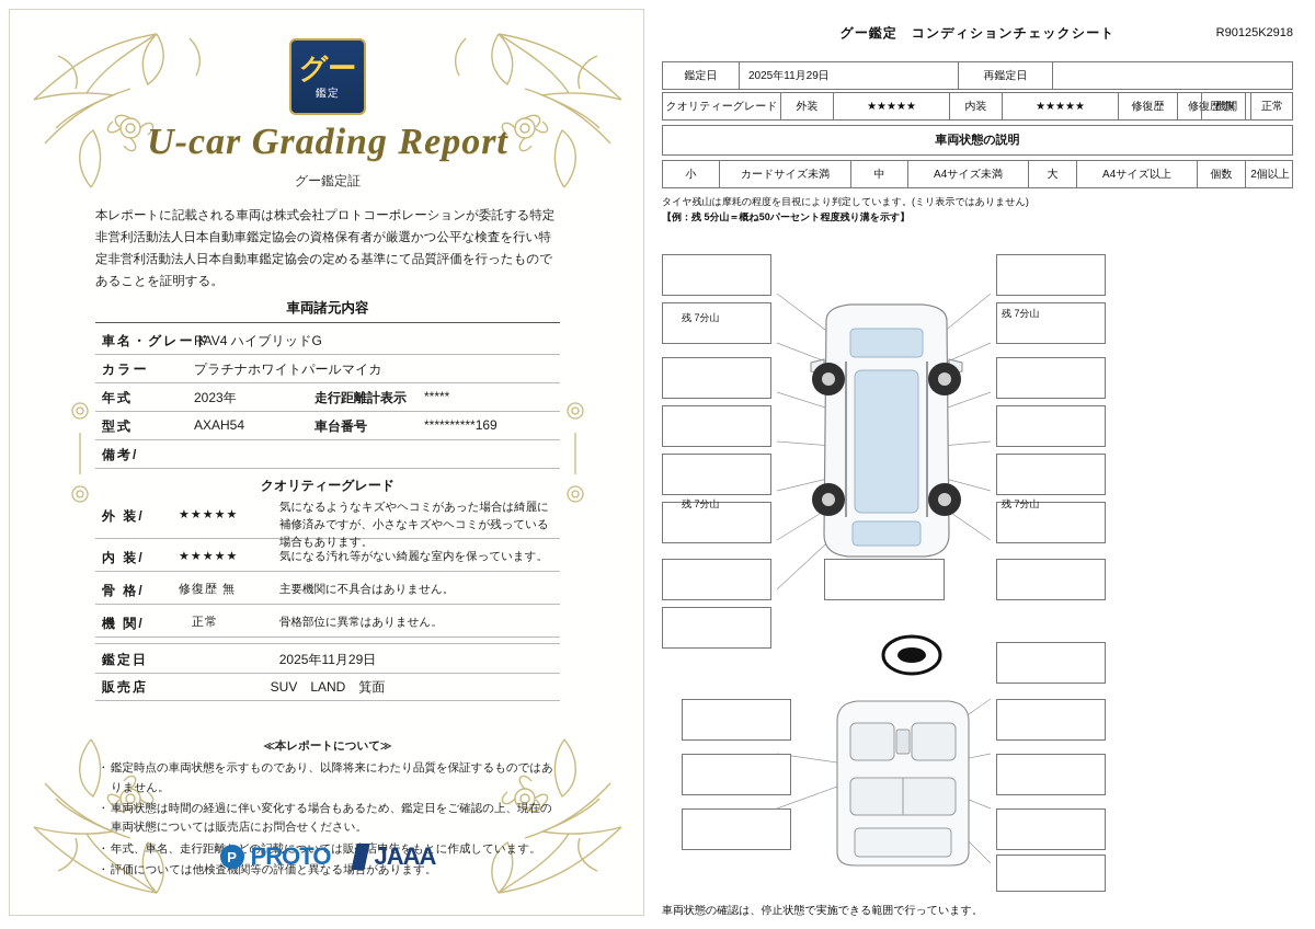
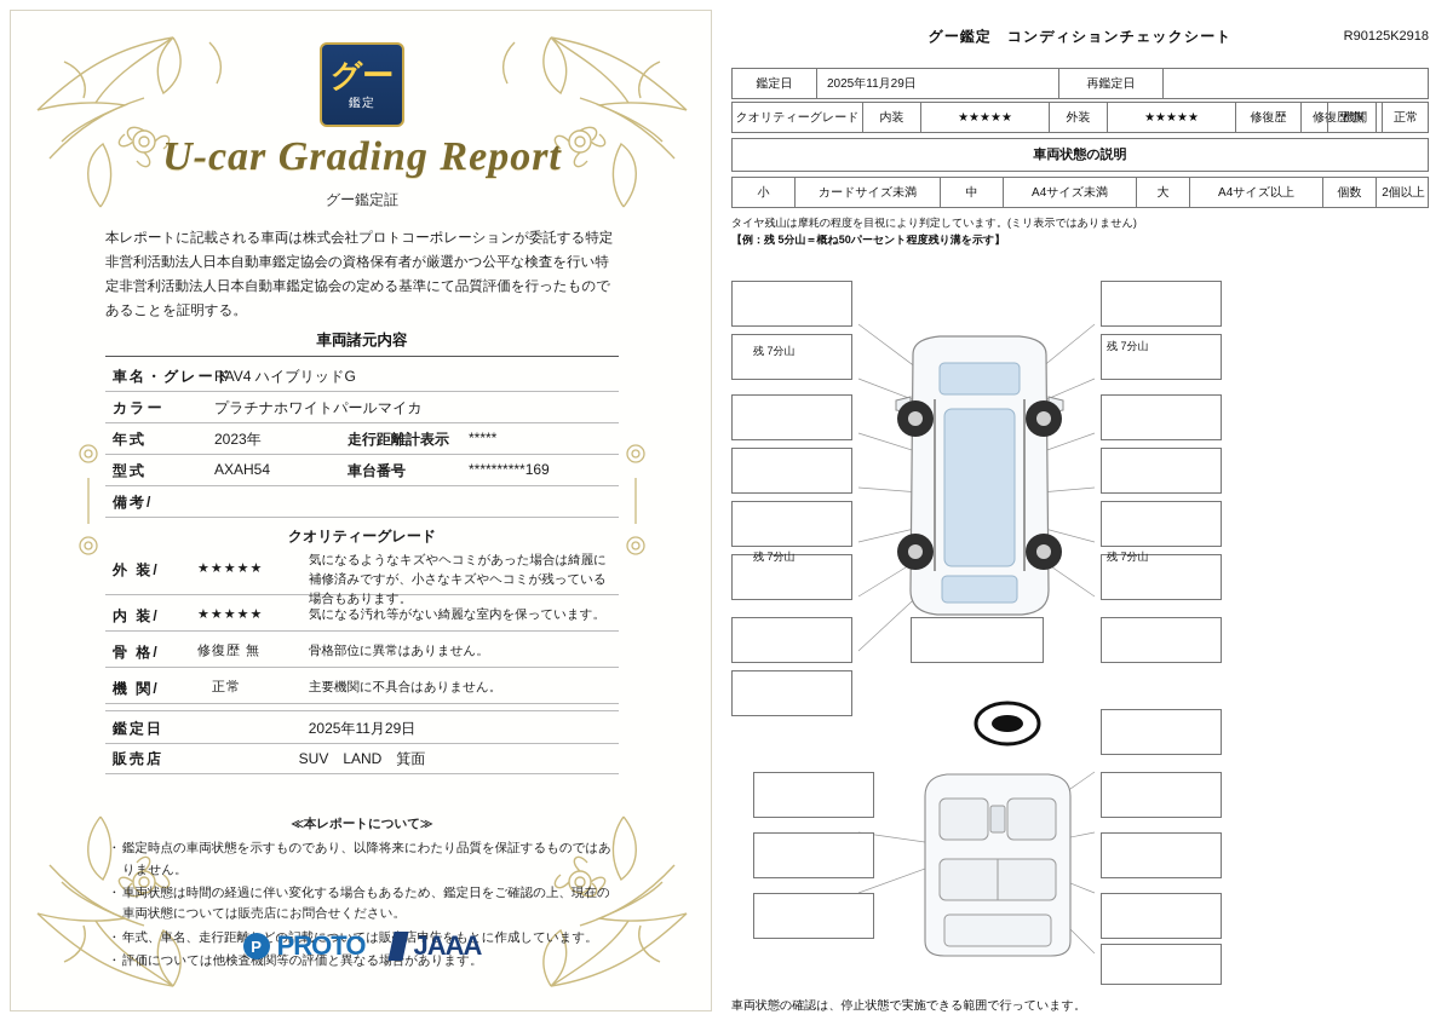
  グー
  鑑定
  U-car Grading Report
  グー鑑定証
  本レポートに記載される車両は株式会社プロトコーポレーションが委託する特定非営利活動法人日本自動車鑑定協会の資格保有者が厳選かつ公平な検査を行い特定非営利活動法人日本自動車鑑定協会の定める基準にて品質評価を行ったものであることを証明する。
  車両諸元内容
  車名・グレード
  RAV4 ハイブリッドG
  カラー
  プラチナホワイトパールマイカ
  年式
  2023年
  走行距離計表示
  *****
  型式
  AXAH54
  車台番号
  **********169
  備考/
  クオリティーグレード
  外 装/
  ★★★★★
  気になるようなキズやヘコミがあった場合は綺麗に補修済みですが、小さなキズやヘコミが残っている場合もあります。
  内 装/
  ★★★★★
  気になる汚れ等がない綺麗な室内を保っています。
  骨 格/
  修復歴 無
- 主要機関に不具合はありません。
+ 骨格部位に異常はありません。
  機 関/
  正常
- 骨格部位に異常はありません。
+ 主要機関に不具合はありません。
  鑑定日
  2025年11月29日
  販売店
  SUV LAND 箕面
  ≪本レポートについて≫
  鑑定時点の車両状態を示すものであり、以降将来にわたり品質を保証するものではありません。
  車両状態は時間の経過に伴い変化する場合もあるため、鑑定日をご確認の上、現在の車両状態については販売店にお問合せください。
  年式、車名、走行距離どの記載については販店申告をもとに作成しています。
  評価については他検査機関等の評価と異なる場があります。
  P
  PROTO
  JAAA
  グー鑑定 コンディションチェックシート
  R90125K2918
  鑑定日
  2025年11月29日
  再鑑定日
  クオリティーグレード
- 外装
+ 内装
  ★★★★★
- 内装
+ 外装
  ★★★★★
  修復歴
  修復歴
  無
  機関
  正常
  車両状態の説明
  小
  カードサイズ未満
  中
  A4サイズ未満
  大
  A4サイズ以上
  個数
  2個以上
  タイヤ残山は摩耗の程度を目視により判定しています。(ミリ表示ではありません)
  【例：残 5分山＝概ね50パーセント程度残り溝を示す】
  残 7分山
  残 7分山
  残 7分山
  残 7分山
  車両状態の確認は、停止状態で実施できる範囲で行っています。
